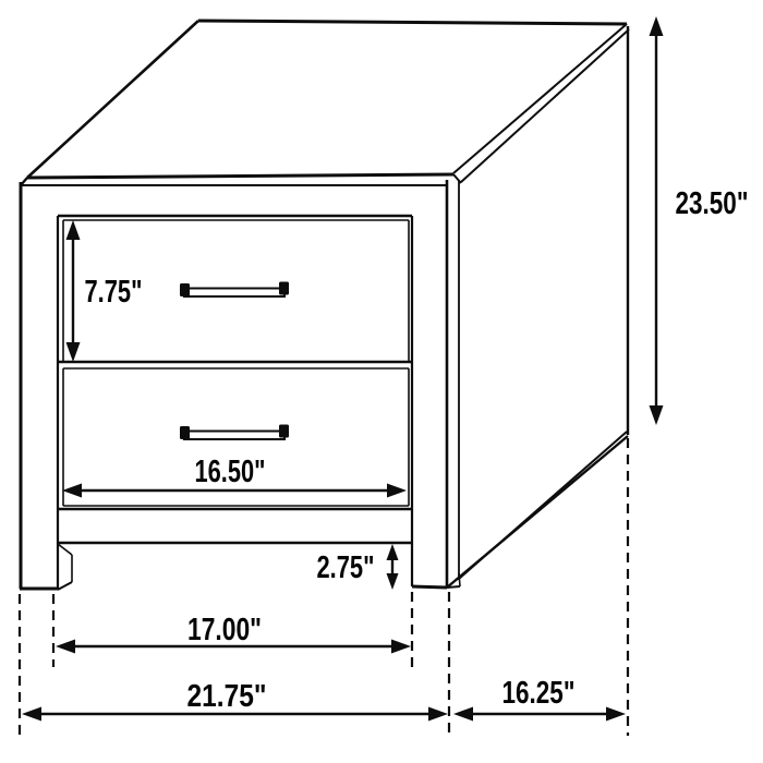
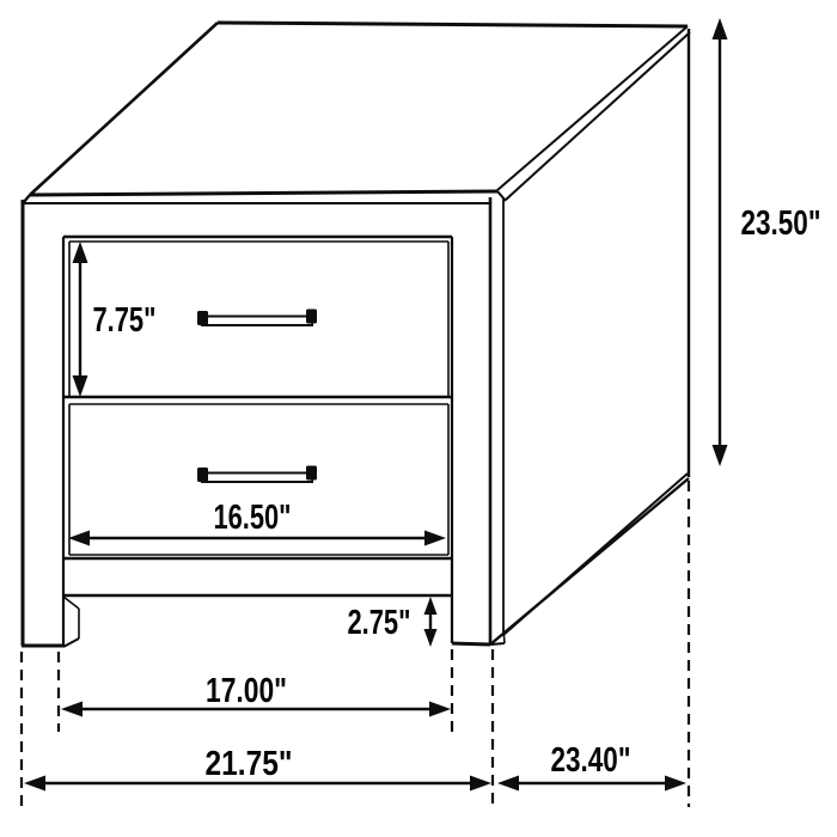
  23.50"
  7.75"
  16.50"
  2.75"
  17.00"
  21.75"
- 16.25"
+ 23.40"
